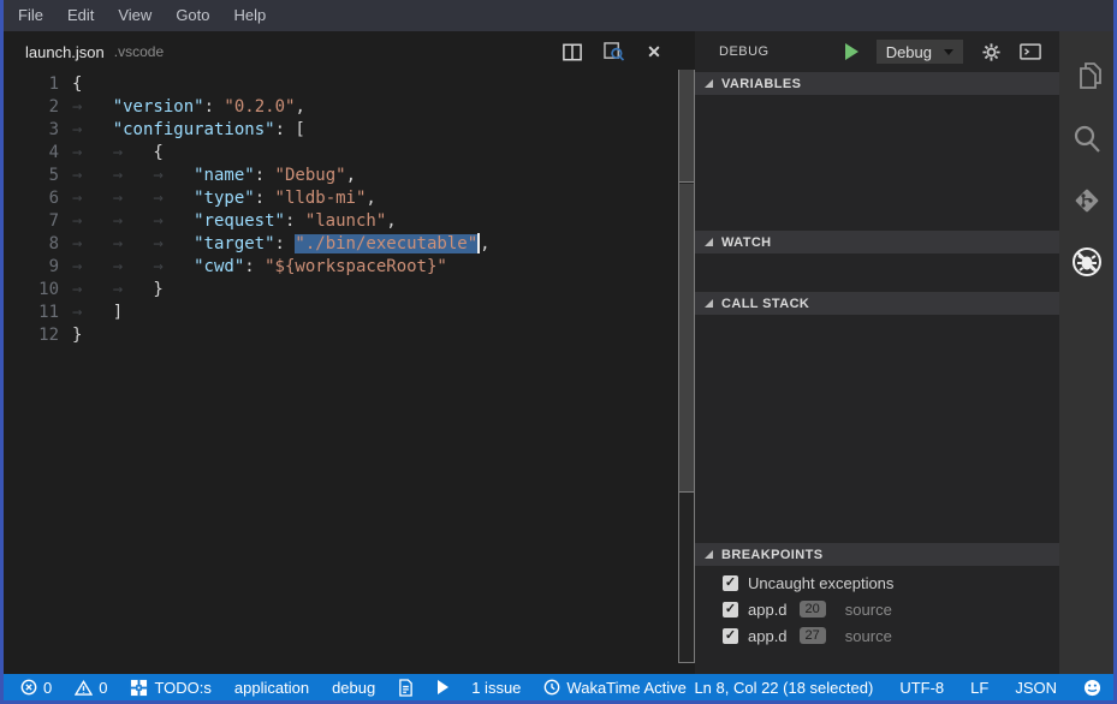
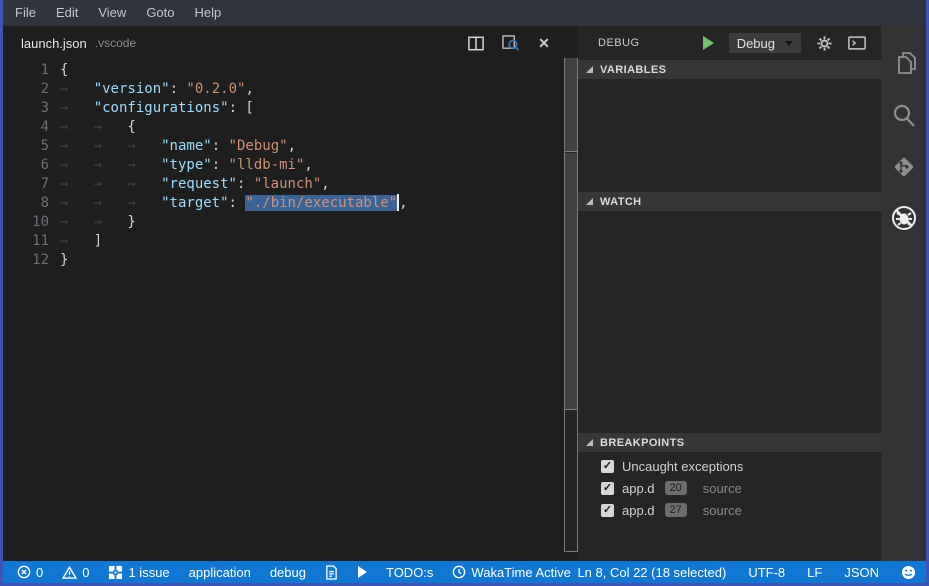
  File
  Edit
  View
  Goto
  Help
  launch.json
  .vscode
  ✕
  1
  {
  2
  → "version": "0.2.0",
  3
  → "configurations": [
  4
  → → {
  5
  → → → "name": "Debug",
  6
  → → → "type": "lldb-mi",
  7
  → → → "request": "launch",
  8
  → → → "target": "./bin/executable" ,
- 9
- → → → "cwd": "${workspaceRoot}"
  10
  → → }
  11
  → ]
  12
  }
  DEBUG
  Debug
  VARIABLES
  WATCH
- CALL STACK
  BREAKPOINTS
  ✓
  Uncaught exceptions
  ✓
  app.d
  20
  source
  ✓
  app.d
  27
  source
  0
  0
- TODO:s
+ 1 issue
  application
  debug
- 1 issue
+ TODO:s
  WakaTime Active
  Ln 8, Col 22 (18 selected)
  UTF-8
  LF
  JSON
